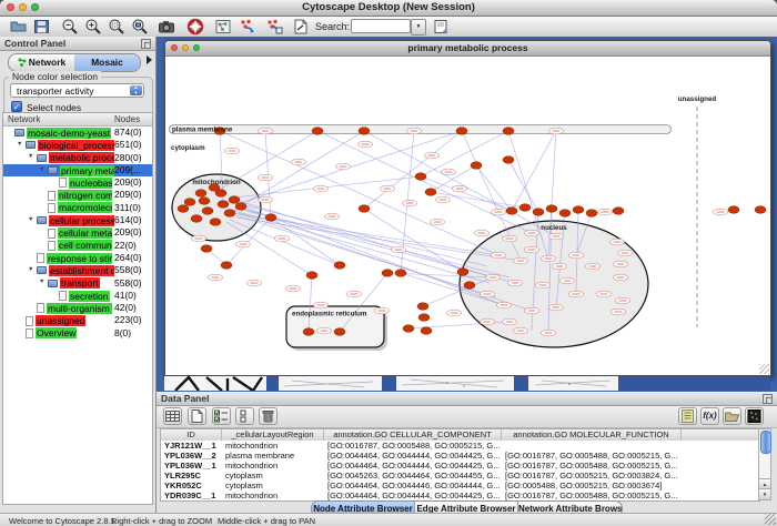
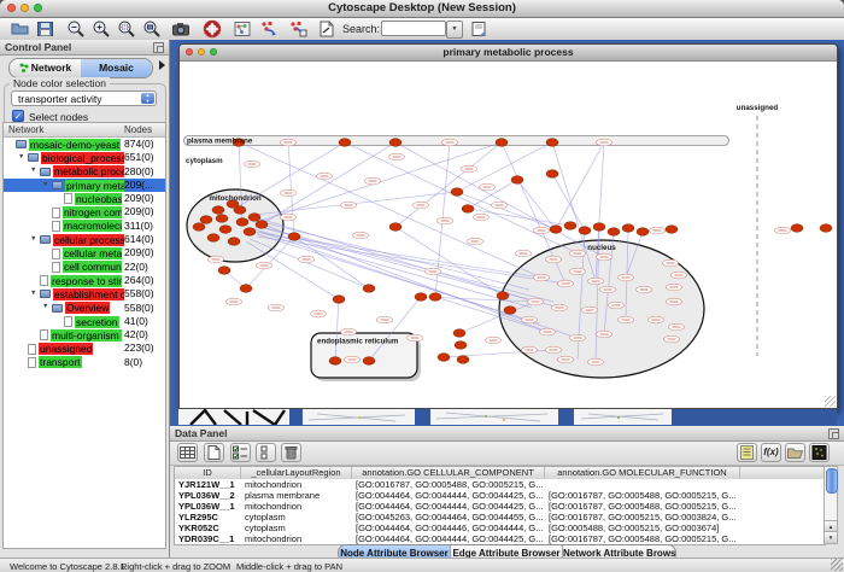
  Cytoscape Desktop (New Session)
  Search:
  Control Panel
  Network
  Mosaic
  Node color selection
  transporter activity
  ✓
  Select nodes
  Network
  Nodes
  mosaic-demo-yeast
  874(0)
  biological_process
  651(0)
  metabolic proce
  280(0)
  primary meta
  209(...
  nucleobas
  209(0)
  nitrogen com
  209(0)
  macromolec
  311(0)
  cellular process
  614(0)
  cellular meta
  209(0)
  cell commun
  22(0)
  response to sti
  264(0)
  establishment o
  558(0)
- transport
+ Overview
  558(0)
  secretion
  41(0)
  multi-organism
  42(0)
  unassigned
  223(0)
- Overview
+ transport
  8(0)
  primary metabolic process
  Data Panel
  f(x)
  ID
  _cellularLayoutRegion
  annotation.GO CELLULAR_COMPONENT
  annotation.GO MOLECULAR_FUNCTION
  YJR121W__1
  mitochondrion
  [GO:0016787, GO:0005488, GO:0005215, G...
  YPL036W__2
  plasma membrane
  [GO:0044464, GO:0044444, GO:0044425, G...
  [GO:0016787, GO:0005488, GO:0005215, G...
  YPL036W__1
  mitochondrion
  [GO:0044464, GO:0044444, GO:0044425, G...
  [GO:0016787, GO:0005488, GO:0005215, G...
  YLR295C
  cytoplasm
  [GO:0045263, GO:0044464, GO:0044455, G...
  [GO:0016787, GO:0005215, GO:0003824, G...
  YKR052C
  cytoplasm
  [GO:0044464, GO:0044446, GO:0044444, G...
  [GO:0005488, GO:0005215, GO:0003674]
  YDR039C__1
  mitochondrion
  [GO:0044464, GO:0044444, GO:0044425, G...
  [GO:0016787, GO:0005488, GO:0005215, G...
  Node Attribute Browser
  Edge Attribute Browser
  Network Attribute Brows
  Welcome to Cytoscape 2.8.1
  Right-click + drag to ZOOM
  Middle-click + drag to PAN
